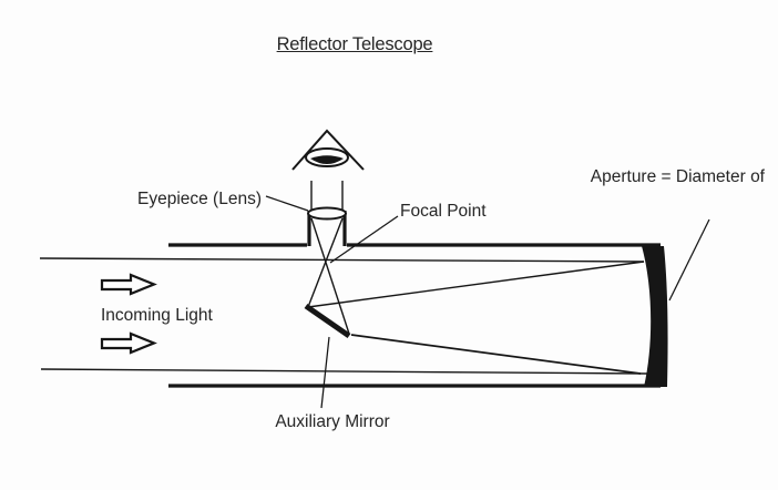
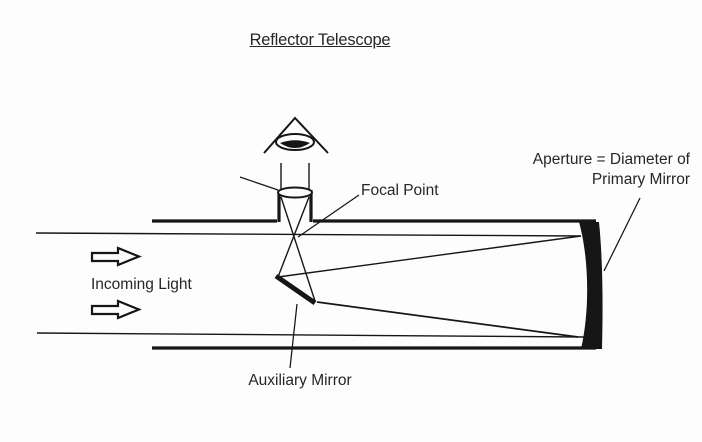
  Reflector Telescope
- Eyepiece (Lens)
  Focal Point
  Aperture = Diameter of
+ Primary Mirror
  Incoming Light
  Auxiliary Mirror
